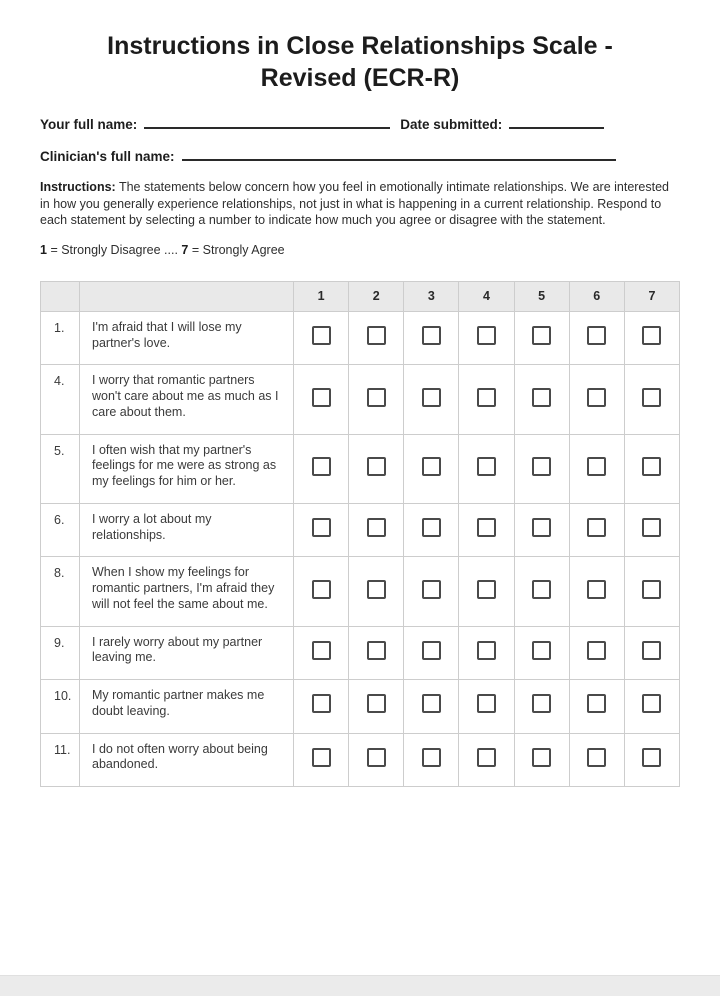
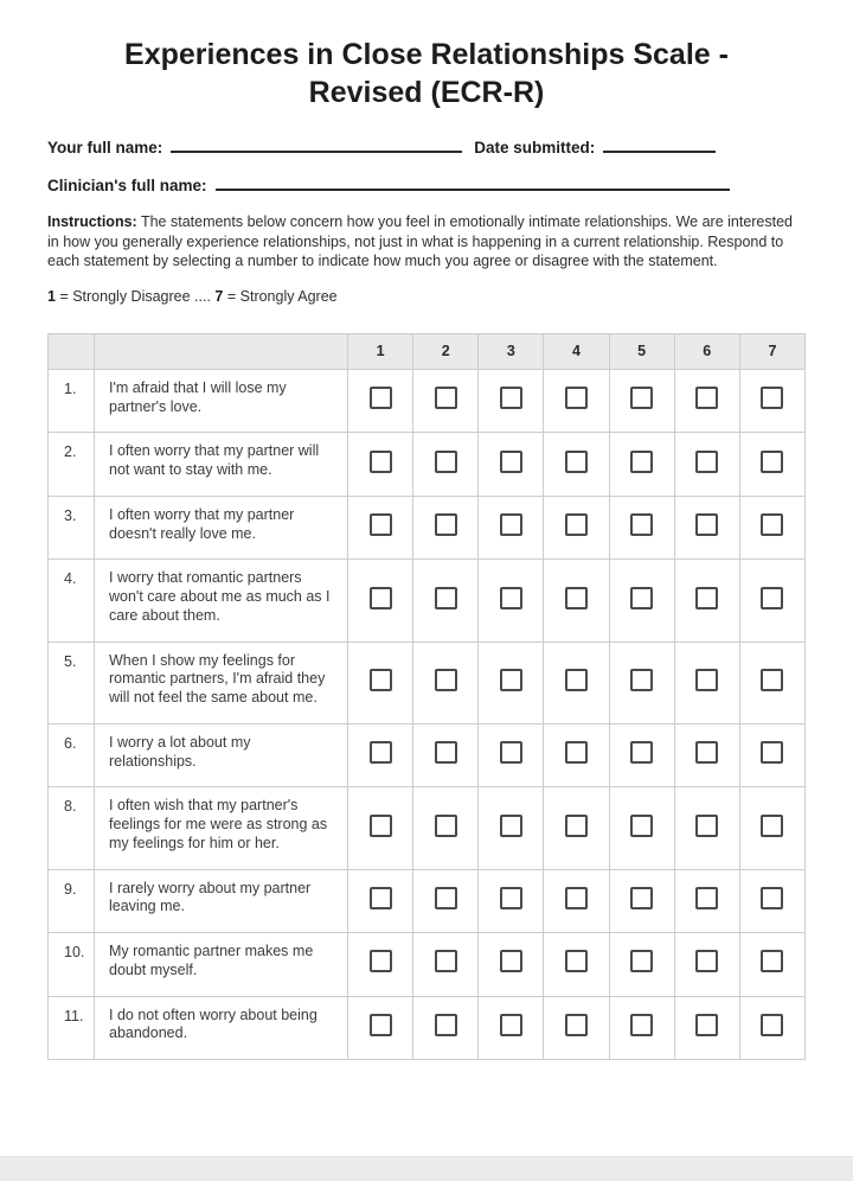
- Instructions in Close Relationships Scale -
+ Experiences in Close Relationships Scale -
  Revised (ECR-R)
  Your full name:
  Date submitted:
  Clinician's full name:
  Instructions: The statements below concern how you feel in emotionally intimate relationships. We are interested in how you generally experience relationships, not just in what is happening in a current relationship. Respond to each statement by selecting a number to indicate how much you agree or disagree with the statement.
  1 = Strongly Disagree .... 7 = Strongly Agree
  		1	2	3	4	5	6	7
  1.	I'm afraid that I will lose my partner's love.
+ 2.	I often worry that my partner will not want to stay with me.
+ 3.	I often worry that my partner doesn't really love me.
  4.	I worry that romantic partners won't care about me as much as I care about them.
- 5.	I often wish that my partner's feelings for me were as strong as my feelings for him or her.
+ 5.	When I show my feelings for romantic partners, I'm afraid they will not feel the same about me.
  6.	I worry a lot about my relationships.
- 8.	When I show my feelings for romantic partners, I'm afraid they will not feel the same about me.
+ 8.	I often wish that my partner's feelings for me were as strong as my feelings for him or her.
  9.	I rarely worry about my partner leaving me.
- 10.	My romantic partner makes me doubt leaving.
+ 10.	My romantic partner makes me doubt myself.
  11.	I do not often worry about being abandoned.
